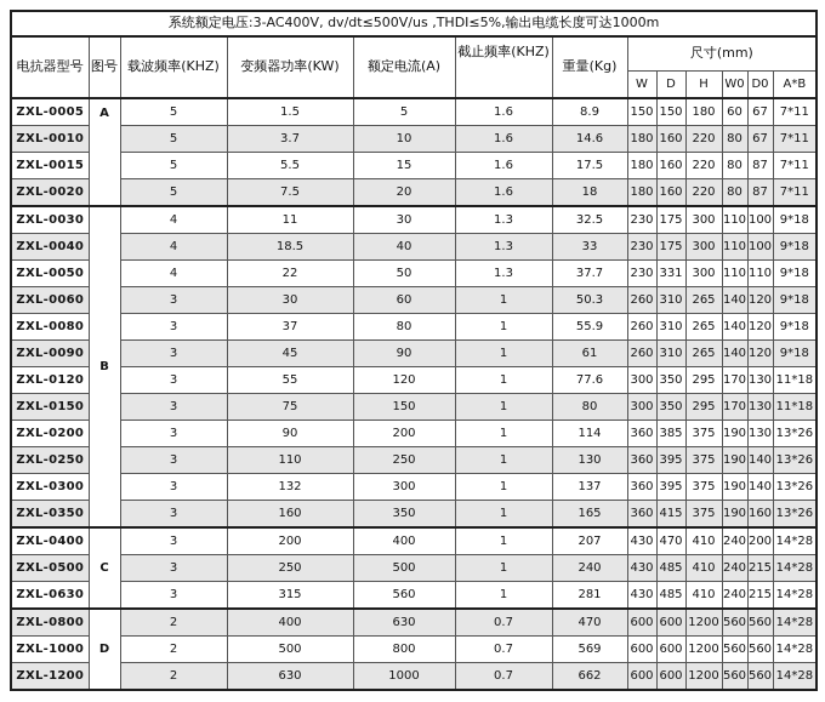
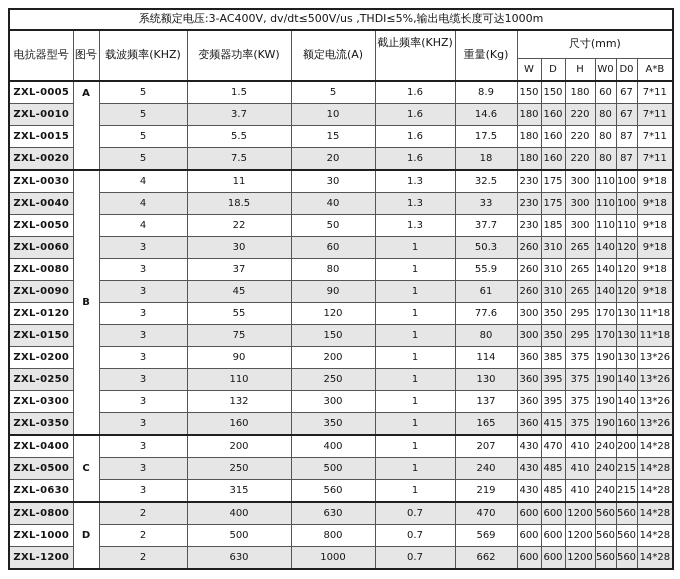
  系统额定电压:3-AC400V, dv/dt≤500V/us ,THDI≤5%,输出电缆长度可达1000m
  电抗器型号	图号	载波频率(KHZ)	变频器功率(KW)	额定电流(A)	截止频率(KHZ)	重量(Kg)	尺寸(mm)
  W	D	H	W0	D0	A*B
  ZXL-0005	A	5	1.5	5	1.6	8.9	150	150	180	60	67	7*11
  ZXL-0010	5	3.7	10	1.6	14.6	180	160	220	80	67	7*11
  ZXL-0015	5	5.5	15	1.6	17.5	180	160	220	80	87	7*11
  ZXL-0020	5	7.5	20	1.6	18	180	160	220	80	87	7*11
  ZXL-0030	B	4	11	30	1.3	32.5	230	175	300	110	100	9*18
  ZXL-0040	4	18.5	40	1.3	33	230	175	300	110	100	9*18
- ZXL-0050	4	22	50	1.3	37.7	230	331	300	110	110	9*18
+ ZXL-0050	4	22	50	1.3	37.7	230	185	300	110	110	9*18
  ZXL-0060	3	30	60	1	50.3	260	310	265	140	120	9*18
  ZXL-0080	3	37	80	1	55.9	260	310	265	140	120	9*18
  ZXL-0090	3	45	90	1	61	260	310	265	140	120	9*18
  ZXL-0120	3	55	120	1	77.6	300	350	295	170	130	11*18
  ZXL-0150	3	75	150	1	80	300	350	295	170	130	11*18
  ZXL-0200	3	90	200	1	114	360	385	375	190	130	13*26
  ZXL-0250	3	110	250	1	130	360	395	375	190	140	13*26
  ZXL-0300	3	132	300	1	137	360	395	375	190	140	13*26
  ZXL-0350	3	160	350	1	165	360	415	375	190	160	13*26
  ZXL-0400	C	3	200	400	1	207	430	470	410	240	200	14*28
  ZXL-0500	3	250	500	1	240	430	485	410	240	215	14*28
- ZXL-0630	3	315	560	1	281	430	485	410	240	215	14*28
+ ZXL-0630	3	315	560	1	219	430	485	410	240	215	14*28
  ZXL-0800	D	2	400	630	0.7	470	600	600	1200	560	560	14*28
  ZXL-1000	2	500	800	0.7	569	600	600	1200	560	560	14*28
  ZXL-1200	2	630	1000	0.7	662	600	600	1200	560	560	14*28
